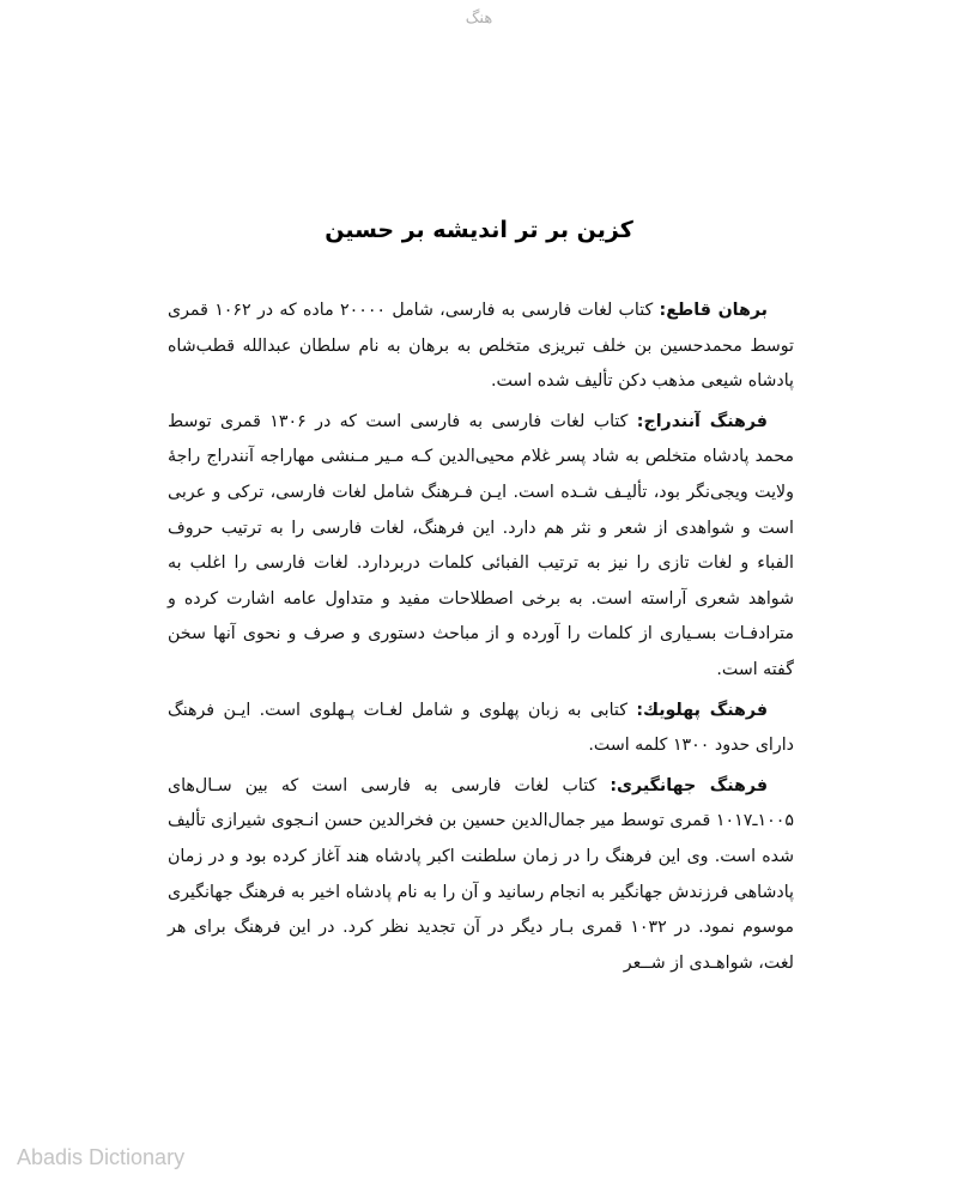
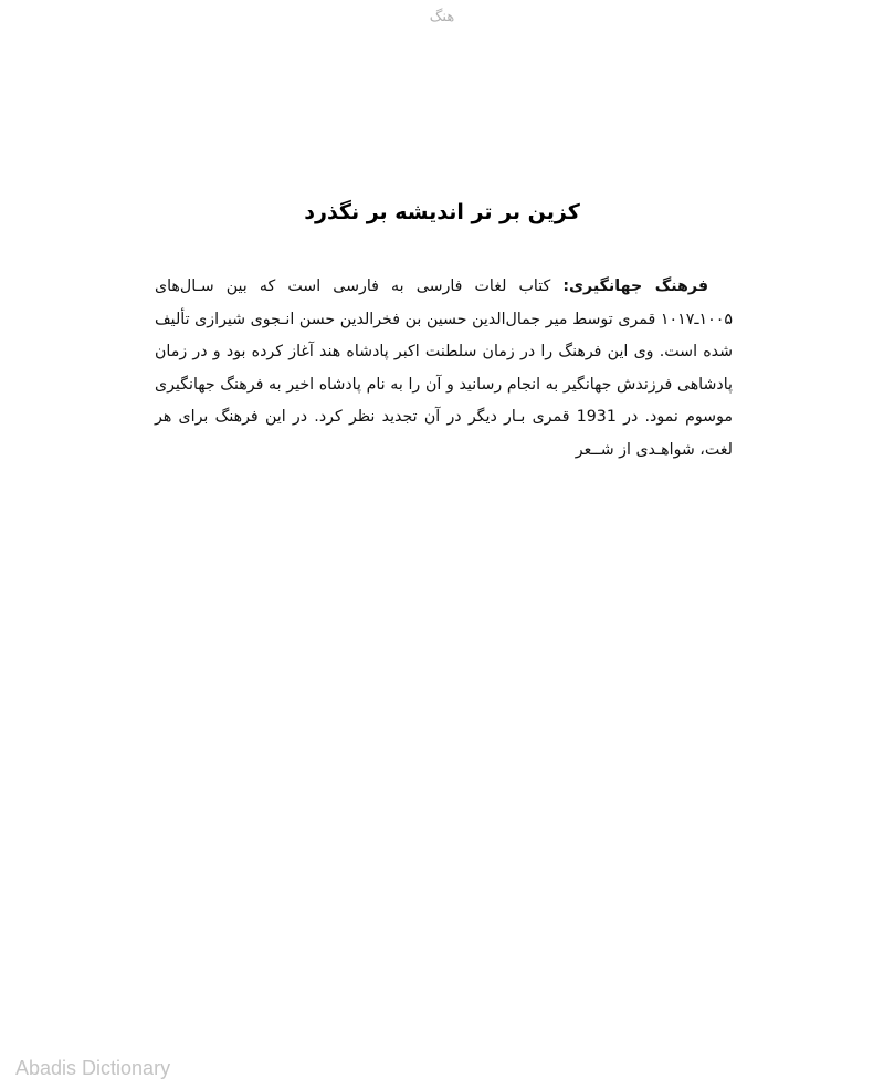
  هنگ
- کزین بر تر اندیشه بر حسین
+ کزین بر تر اندیشه بر نگذرد
- برهان قاطع: کتاب لغات فارسی به فارسی، شامل ۲۰۰۰۰ ماده که در ۱۰۶۲ قمری توسط محمدحسین بن خلف تبریزی متخلص به برهان به نام سلطان عبدالله قطب‌شاه پادشاه شیعی مذهب دکن تألیف شده است.
- فرهنگ آنندراج: کتاب لغات فارسی به فارسی است که در ۱۳۰۶ قمری توسط محمد پادشاه متخلص به شاد پسر غلام محیی‌الدین کـه مـیر مـنشی مهاراجه آنندراج راجهٔ ولایت ویجی‌نگر بود، تألیـف شـده است. ایـن فـرهنگ شامل لغات فارسی، ترکی و عربی است و شواهدی از شعر و نثر هم دارد. این فرهنگ، لغات فارسی را به ترتیب حروف الفباء و لغات تازی را نیز به ترتیب الفبائی کلمات دربردارد. لغات فارسی را اغلب به شواهد شعری آراسته است. به برخی اصطلاحات مفید و متداول عامه اشارت کرده و مترادفـات بسـیاری از کلمات را آورده و از مباحث دستوری و صرف و نحوی آنها سخن گفته است.
- فرهنگ پهلویك: کتابی به زبان پهلوی و شامل لغـات پـهلوی است. ایـن فرهنگ دارای حدود ۱۳۰۰ کلمه است.
- فرهنگ جهانگیری: کتاب لغات فارسی به فارسی است که بین سـال‌های ۱۰۰۵ـ۱۰۱۷ قمری توسط میر جمال‌الدین حسین بن فخرالدین حسن انـجوی شیرازی تألیف شده است. وی این فرهنگ را در زمان سلطنت اکبر پادشاه هند آغاز کرده بود و در زمان پادشاهی فرزندش جهانگیر به انجام رسانید و آن را به نام پادشاه اخیر به فرهنگ جهانگیری موسوم نمود. در ۱۰۳۲ قمری بـار دیگر در آن تجدید نظر کرد. در این فرهنگ برای هر لغت، شواهـدی از شــعر
+ فرهنگ جهانگیری: کتاب لغات فارسی به فارسی است که بین سـال‌های ۱۰۰۵ـ۱۰۱۷ قمری توسط میر جمال‌الدین حسین بن فخرالدین حسن انـجوی شیرازی تألیف شده است. وی این فرهنگ را در زمان سلطنت اکبر پادشاه هند آغاز کرده بود و در زمان پادشاهی فرزندش جهانگیر به انجام رسانید و آن را به نام پادشاه اخیر به فرهنگ جهانگیری موسوم نمود. در 1931 قمری بـار دیگر در آن تجدید نظر کرد. در این فرهنگ برای هر لغت، شواهـدی از شــعر
  Abadis Dictionary
